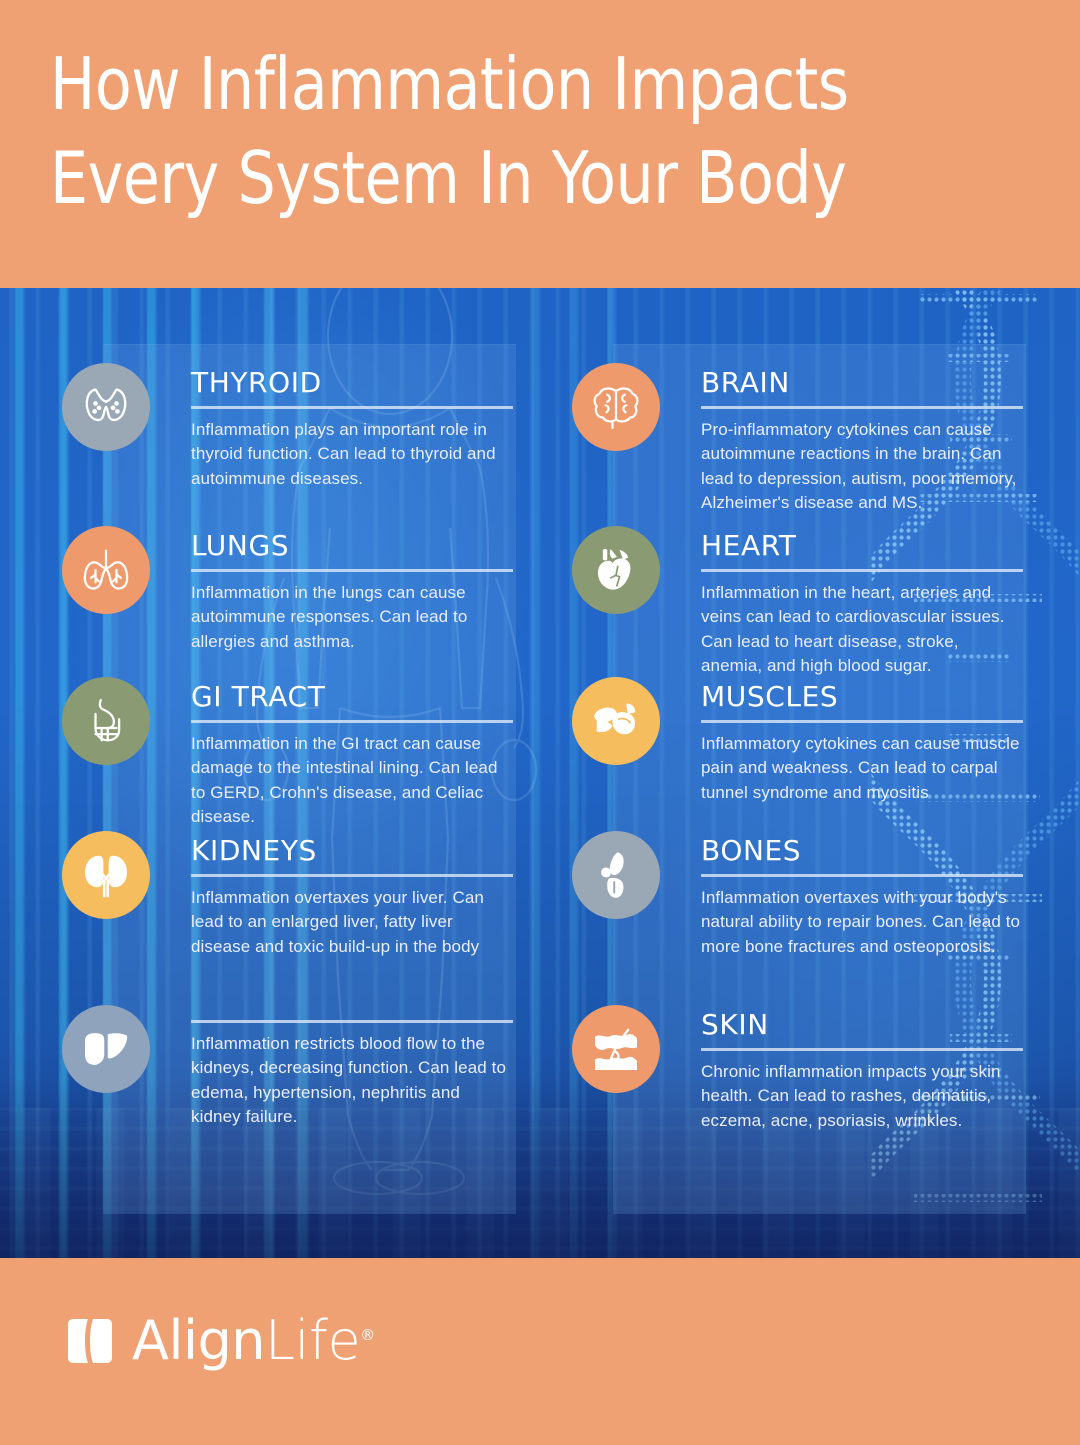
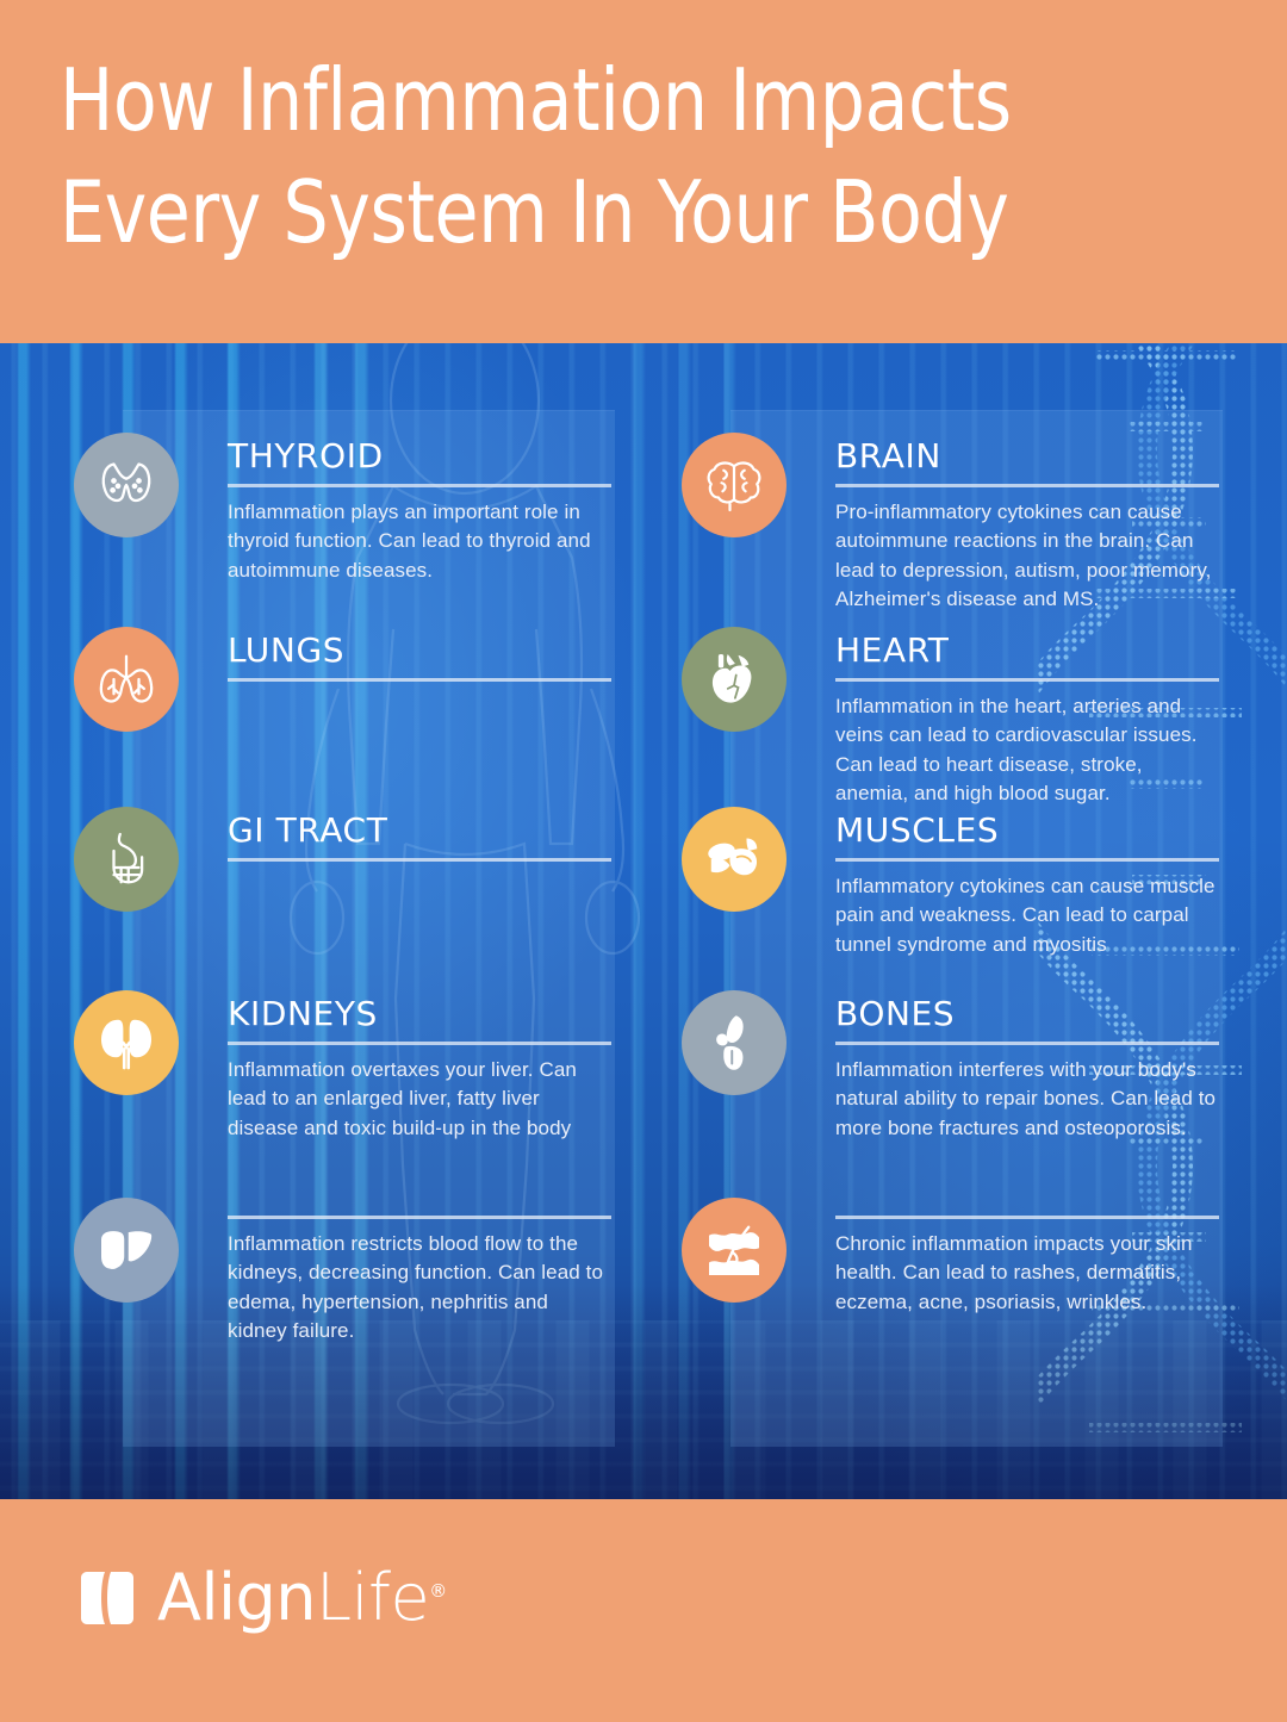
  How Inflammation Impacts
  Every System In Your Body
  THYROID
  Inflammation plays an important role in thyroid function. Can lead to thyroid and autoimmune diseases.
  LUNGS
- Inflammation in the lungs can cause autoimmune responses. Can lead to allergies and asthma.
  GI TRACT
- Inflammation in the GI tract can cause damage to the intestinal lining. Can lead to GERD, Crohn's disease, and Celiac disease.
  KIDNEYS
  Inflammation overtaxes your liver. Can lead to an enlarged liver, fatty liver disease and toxic build-up in the body
  Inflammation restricts blood flow to the kidneys, decreasing function. Can lead to edema, hypertension, nephritis and kidney failure.
  BRAIN
  Pro-inflammatory cytokines can cause autoimmune reactions in the brain. Can lead to depression, autism, poor memory, Alzheimer's disease and MS.
  HEART
  Inflammation in the heart, arteries and veins can lead to cardiovascular issues. Can lead to heart disease, stroke, anemia, and high blood sugar.
  MUSCLES
  Inflammatory cytokines can cause muscle pain and weakness. Can lead to carpal tunnel syndrome and myositis
  BONES
- Inflammation overtaxes with your body's natural ability to repair bones. Can lead to more bone fractures and osteoporosis.
+ Inflammation interferes with your body's natural ability to repair bones. Can lead to more bone fractures and osteoporosis.
- SKIN
  Chronic inflammation impacts your skin health. Can lead to rashes, dermatitis, eczema, acne, psoriasis, wrinkles.
  AlignLife®
